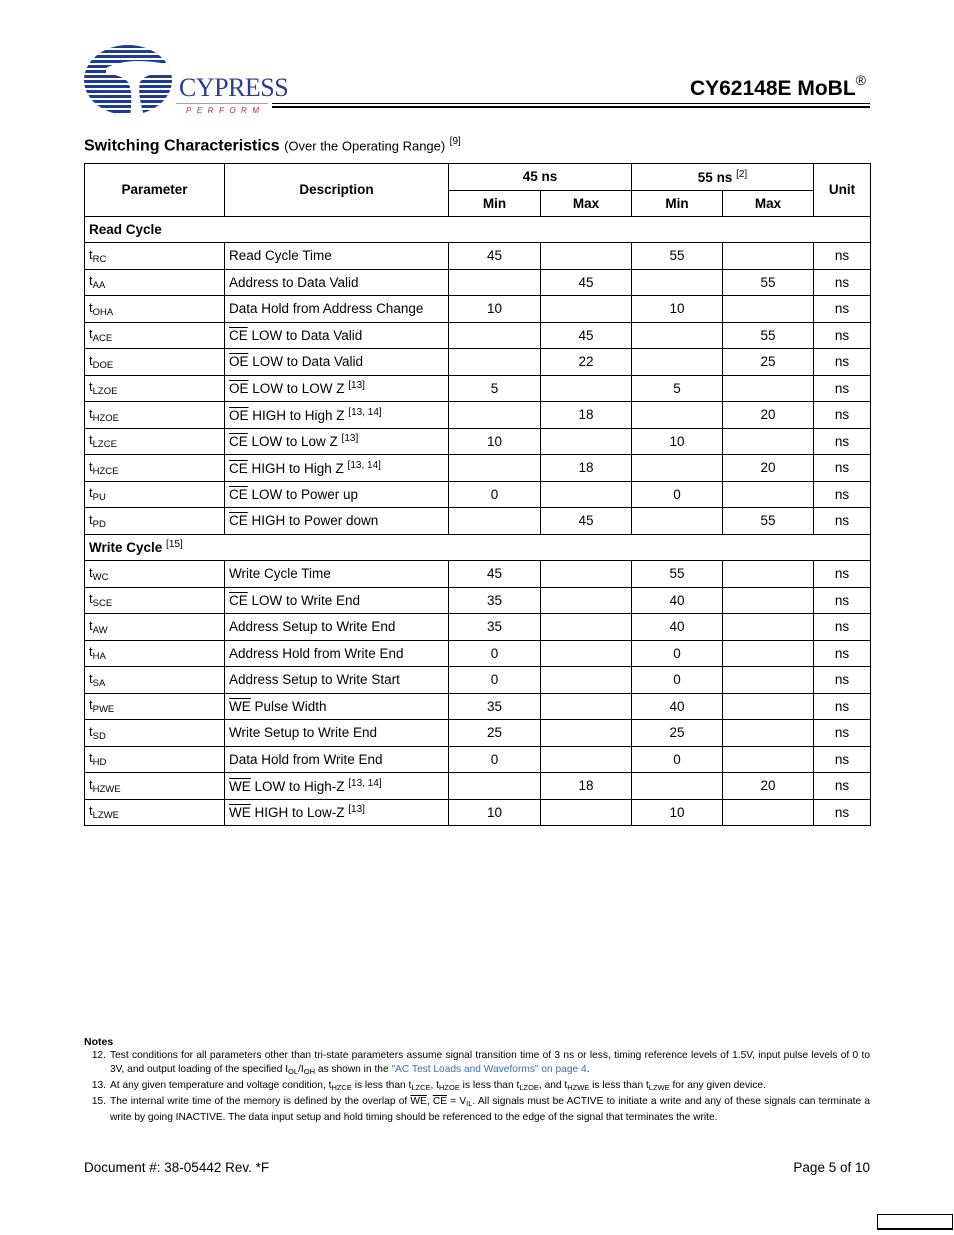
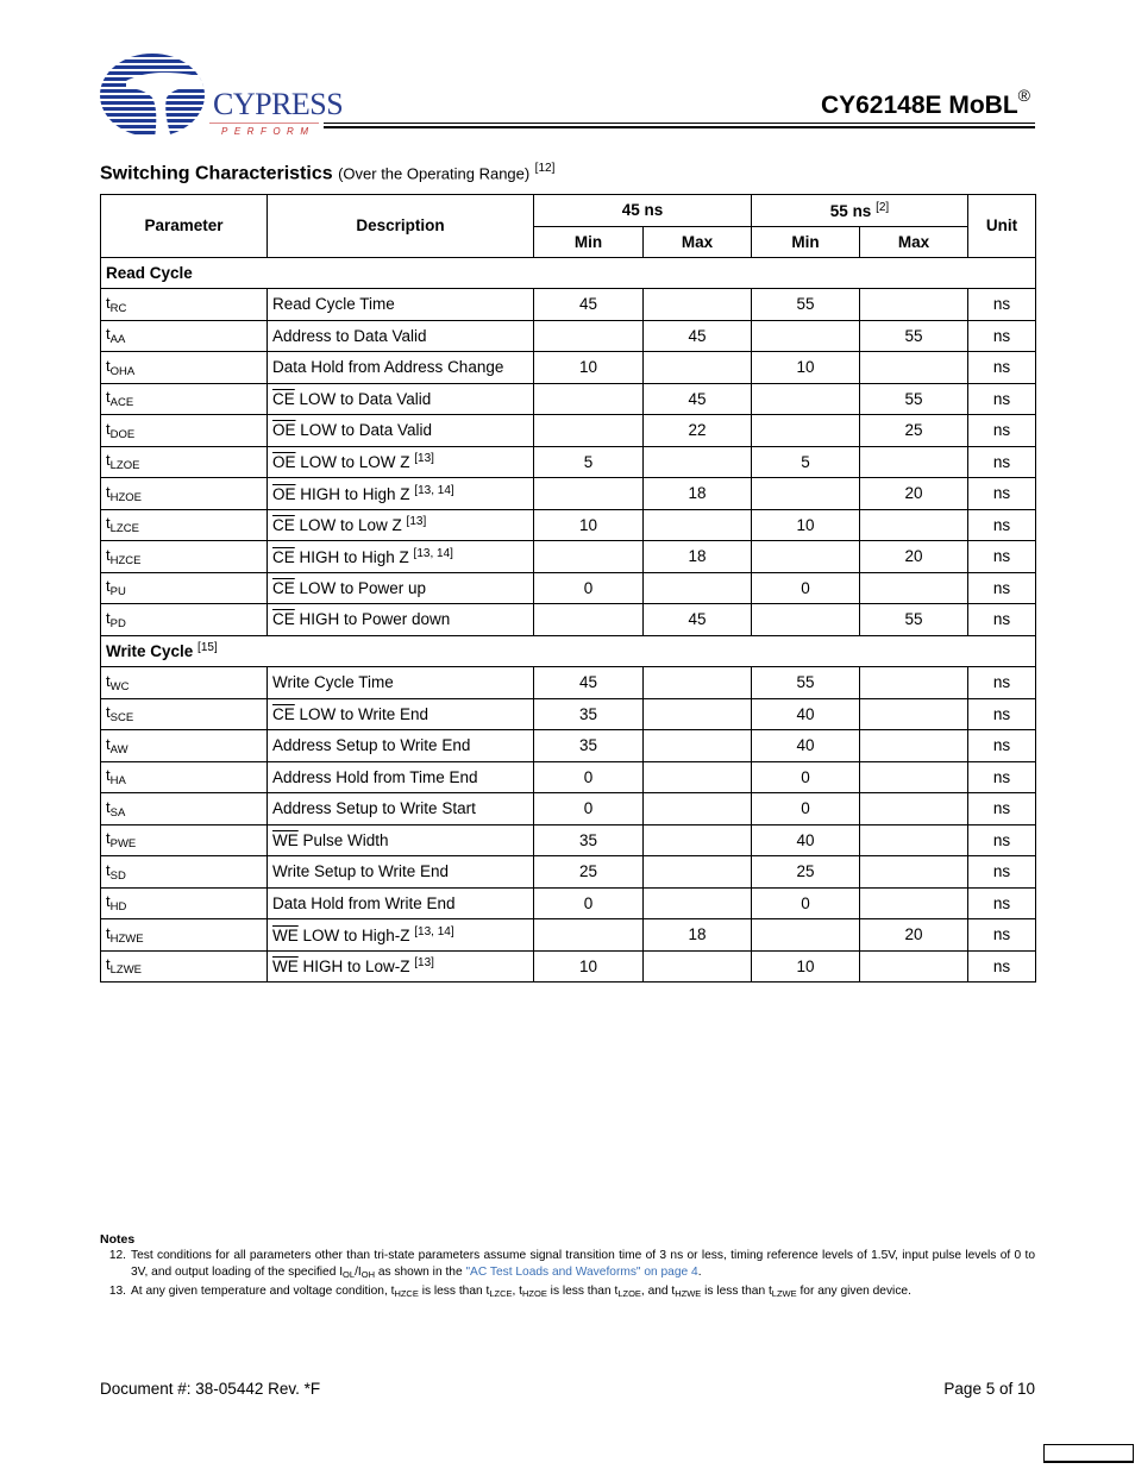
  CYPRESS
  PERFORM
  CY62148E MoBL®
- Switching Characteristics (Over the Operating Range) [9]
+ Switching Characteristics (Over the Operating Range) [12]
  Parameter	Description	45 ns	55 ns [2]	Unit
  Min	Max	Min	Max
  Read Cycle
  tRC	Read Cycle Time	45		55		ns
  tAA	Address to Data Valid		45		55	ns
  tOHA	Data Hold from Address Change	10		10		ns
  tACE	CE LOW to Data Valid		45		55	ns
  tDOE	OE LOW to Data Valid		22		25	ns
  tLZOE	OE LOW to LOW Z [13]	5		5		ns
  tHZOE	OE HIGH to High Z [13, 14]		18		20	ns
  tLZCE	CE LOW to Low Z [13]	10		10		ns
  tHZCE	CE HIGH to High Z [13, 14]		18		20	ns
  tPU	CE LOW to Power up	0		0		ns
  tPD	CE HIGH to Power down		45		55	ns
  Write Cycle [15]
  tWC	Write Cycle Time	45		55		ns
  tSCE	CE LOW to Write End	35		40		ns
  tAW	Address Setup to Write End	35		40		ns
- tHA	Address Hold from Write End	0		0		ns
+ tHA	Address Hold from Time End	0		0		ns
  tSA	Address Setup to Write Start	0		0		ns
  tPWE	WE Pulse Width	35		40		ns
  tSD	Write Setup to Write End	25		25		ns
  tHD	Data Hold from Write End	0		0		ns
  tHZWE	WE LOW to High-Z [13, 14]		18		20	ns
  tLZWE	WE HIGH to Low-Z [13]	10		10		ns
  Notes
  12.
  Test conditions for all parameters other than tri-state parameters assume signal transition time of 3 ns or less, timing reference levels of 1.5V, input pulse levels of 0 to 3V, and output loading of the specified IOL/IOH as shown in the "AC Test Loads and Waveforms" on page 4.
  13.
  At any given temperature and voltage condition, tHZCE is less than tLZCE, tHZOE is less than tLZOE, and tHZWE is less than tLZWE for any given device.
- 15.
- The internal write time of the memory is defined by the overlap of WE, CE = VIL. All signals must be ACTIVE to initiate a write and any of these signals can terminate a write by going INACTIVE. The data input setup and hold timing should be referenced to the edge of the signal that terminates the write.
  Document #: 38-05442 Rev. *F
  Page 5 of 10
